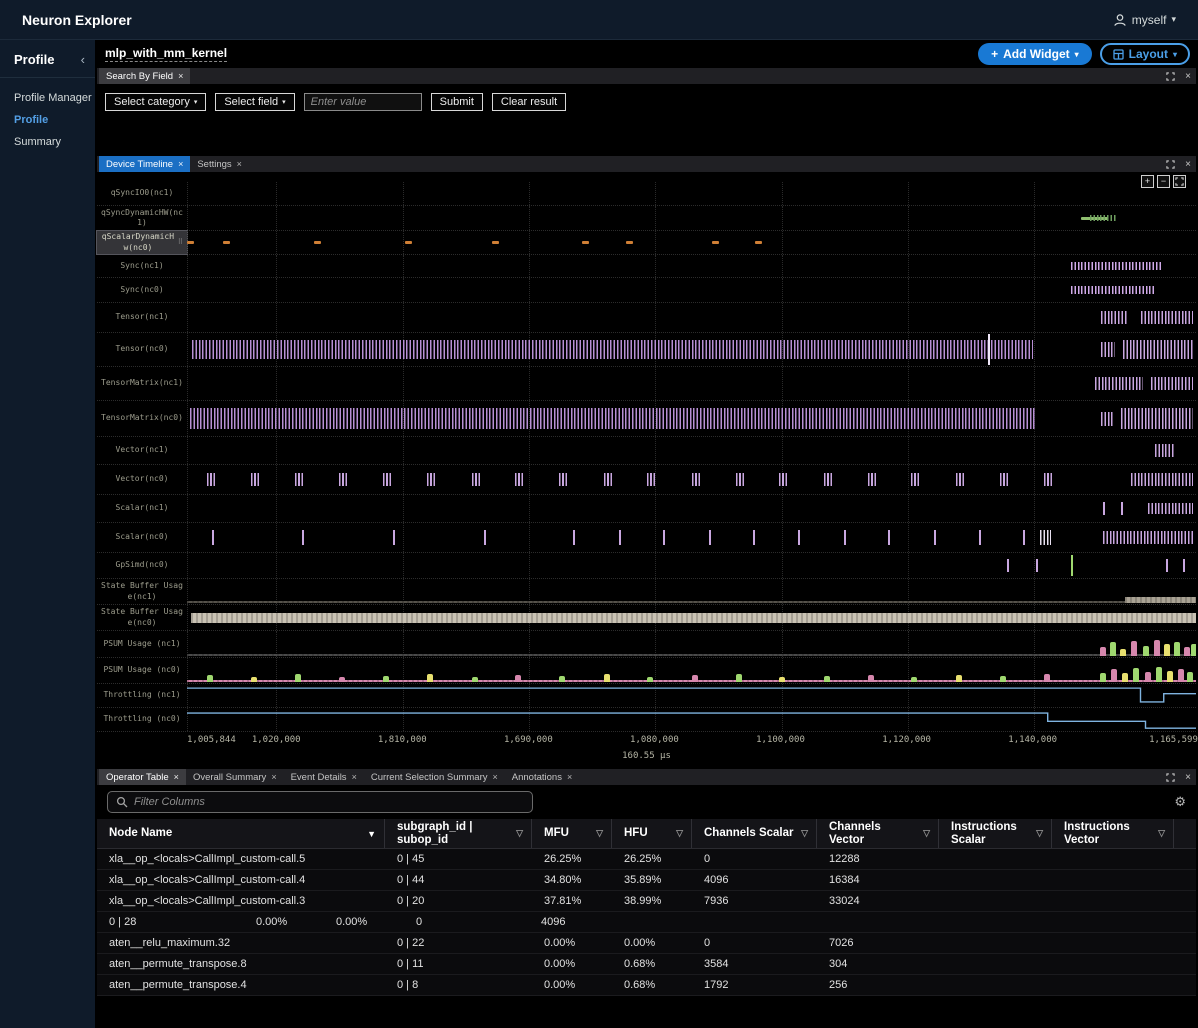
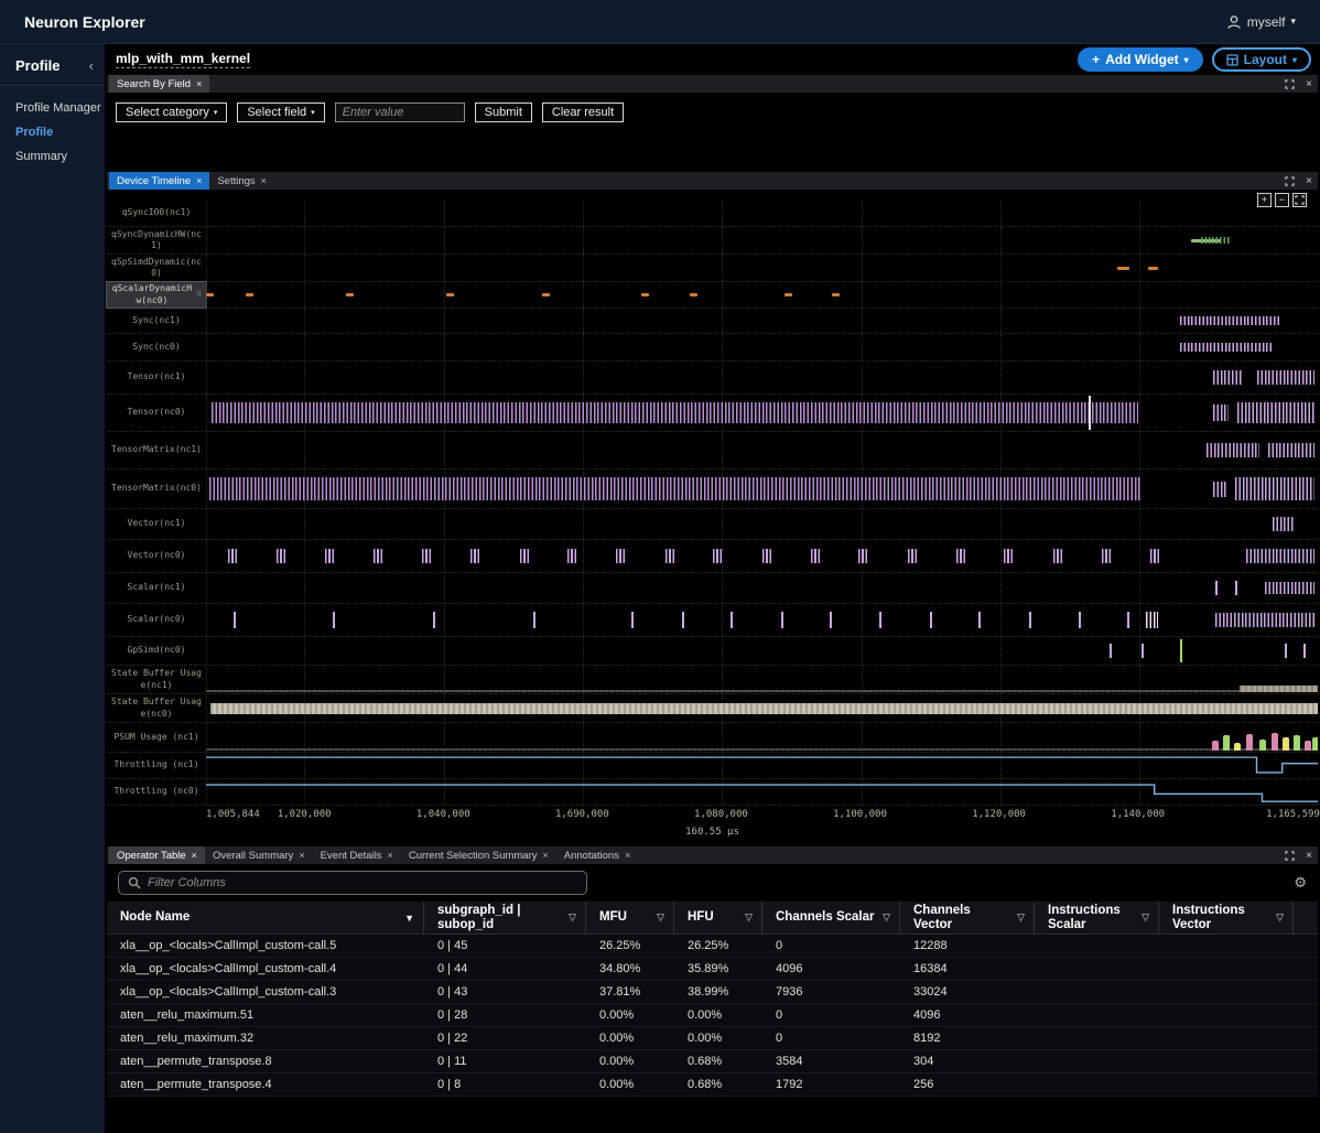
  Neuron Explorer
  myself
  ▾
  Profile
  ‹
  Profile Manager
  Profile
  Summary
  mlp_with_mm_kernel
  +
  Add Widget
  ▾
  Layout
  ▾
  Search By Field
  ×
  ×
  Select category
  Select field
  Enter value
  Submit
  Clear result
  Device Timeline
  ×
  Settings
  ×
  ×
  +
  −
  qSyncIO0(nc1)
  qSyncDynamicHW(nc1)
+ qSpSimdDynamic(nc0)
  qScalarDynamicHw(nc0)
  ⠿
  Sync(nc1)
  Sync(nc0)
  Tensor(nc1)
  Tensor(nc0)
  TensorMatrix(nc1)
  TensorMatrix(nc0)
  Vector(nc1)
  Vector(nc0)
  Scalar(nc1)
  Scalar(nc0)
  GpSimd(nc0)
  State Buffer Usage(nc1)
  State Buffer Usage(nc0)
  PSUM Usage (nc1)
- PSUM Usage (nc0)
  Throttling (nc1)
  Throttling (nc0)
  1,005,844
  1,020,000
- 1,810,000
+ 1,040,000
  1,690,000
  1,080,000
  1,100,000
  1,120,000
  1,140,000
  1,165,599
  160.55 μs
  Operator Table
  ×
  Overall Summary
  ×
  Event Details
  ×
  Current Selection Summary
  ×
  Annotations
  ×
  ×
  Filter Columns
  ⚙
  Node Name
  ▼
  subgraph_id | subop_id
  ▽
  MFU
  ▽
  HFU
  ▽
  Channels Scalar
  ▽
  Channels Vector
  ▽
  Instructions Scalar
  ▽
  Instructions Vector
  ▽
  xla__op_<locals>CallImpl_custom-call.5
  0 | 45
  26.25%
  26.25%
  0
  12288
  xla__op_<locals>CallImpl_custom-call.4
  0 | 44
  34.80%
  35.89%
  4096
  16384
  xla__op_<locals>CallImpl_custom-call.3
- 0 | 20
+ 0 | 43
  37.81%
  38.99%
  7936
  33024
+ aten__relu_maximum.51
  0 | 28
  0.00%
  0.00%
  0
  4096
  aten__relu_maximum.32
  0 | 22
  0.00%
  0.00%
  0
- 7026
+ 8192
  aten__permute_transpose.8
  0 | 11
  0.00%
  0.68%
  3584
  304
  aten__permute_transpose.4
  0 | 8
  0.00%
  0.68%
  1792
  256
